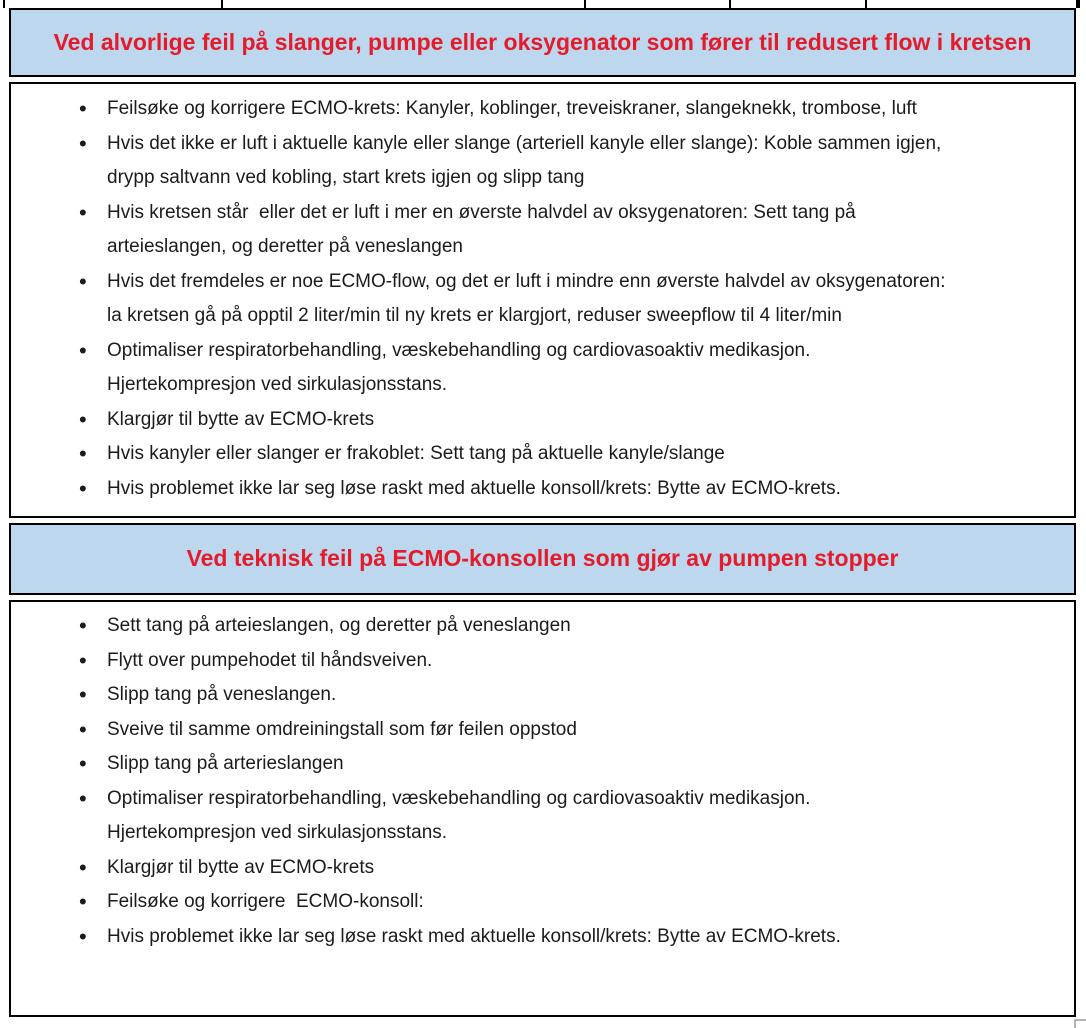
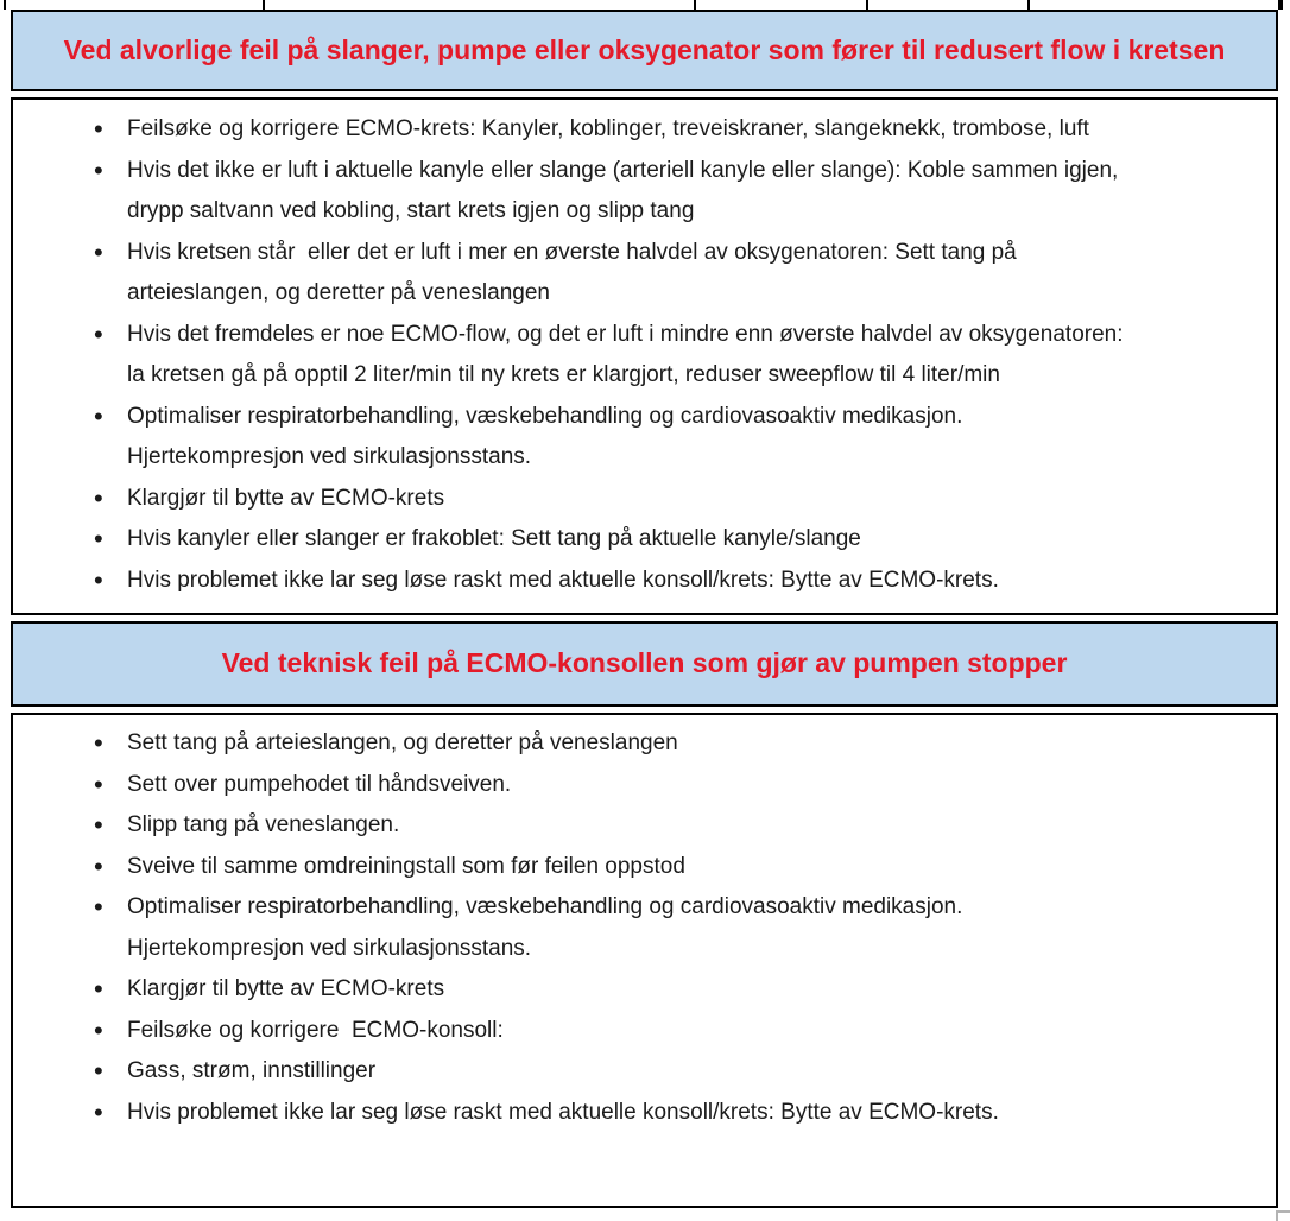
  Ved alvorlige feil på slanger, pumpe eller oksygenator som fører til redusert flow i kretsen
  Feilsøke og korrigere ECMO-krets: Kanyler, koblinger, treveiskraner, slangeknekk, trombose, luft
  Hvis det ikke er luft i aktuelle kanyle eller slange (arteriell kanyle eller slange): Koble sammen igjen,
  drypp saltvann ved kobling, start krets igjen og slipp tang
  Hvis kretsen står eller det er luft i mer en øverste halvdel av oksygenatoren: Sett tang på
  arteieslangen, og deretter på veneslangen
  Hvis det fremdeles er noe ECMO-flow, og det er luft i mindre enn øverste halvdel av oksygenatoren:
  la kretsen gå på opptil 2 liter/min til ny krets er klargjort, reduser sweepflow til 4 liter/min
  Optimaliser respiratorbehandling, væskebehandling og cardiovasoaktiv medikasjon.
  Hjertekompresjon ved sirkulasjonsstans.
  Klargjør til bytte av ECMO-krets
  Hvis kanyler eller slanger er frakoblet: Sett tang på aktuelle kanyle/slange
  Hvis problemet ikke lar seg løse raskt med aktuelle konsoll/krets: Bytte av ECMO-krets.
  Ved teknisk feil på ECMO-konsollen som gjør av pumpen stopper
  Sett tang på arteieslangen, og deretter på veneslangen
- Flytt over pumpehodet til håndsveiven.
+ Sett over pumpehodet til håndsveiven.
  Slipp tang på veneslangen.
  Sveive til samme omdreiningstall som før feilen oppstod
- Slipp tang på arterieslangen
  Optimaliser respiratorbehandling, væskebehandling og cardiovasoaktiv medikasjon.
  Hjertekompresjon ved sirkulasjonsstans.
  Klargjør til bytte av ECMO-krets
  Feilsøke og korrigere ECMO-konsoll:
+ Gass, strøm, innstillinger
  Hvis problemet ikke lar seg løse raskt med aktuelle konsoll/krets: Bytte av ECMO-krets.
